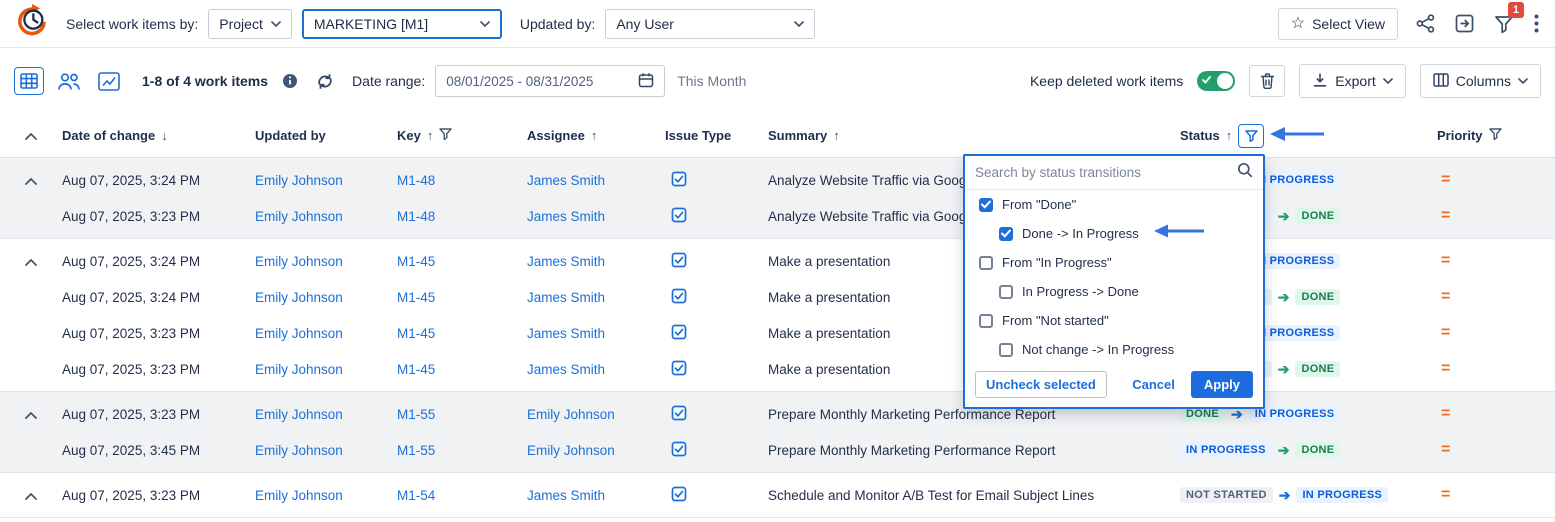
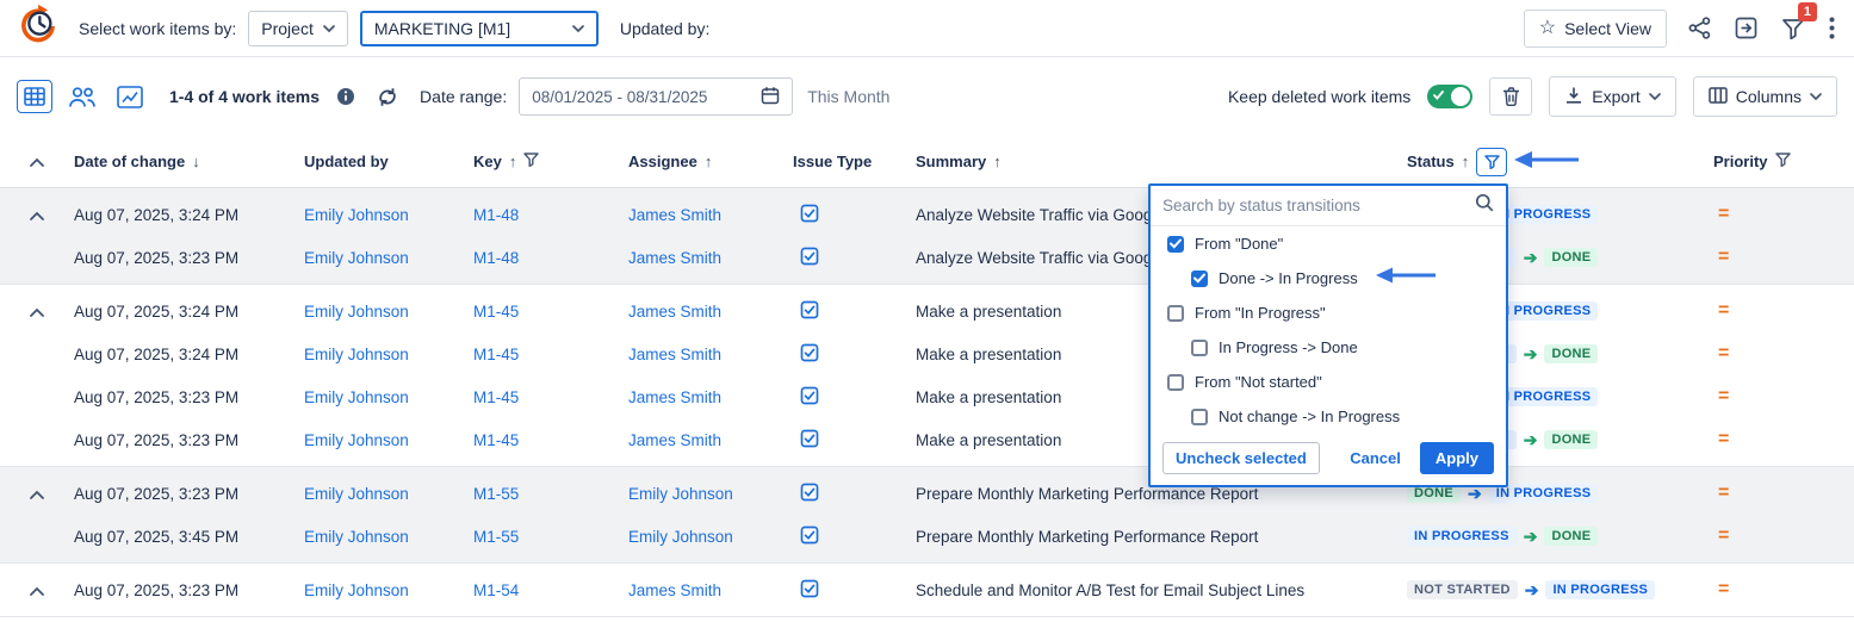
  Select work items by:
  Project
  MARKETING [M1]
  Updated by:
- Any User
  ☆
  Select View
  1
- 1-8 of 4 work items
+ 1-4 of 4 work items
  Date range:
  08/01/2025 - 08/31/2025
  This Month
  Keep deleted work items
  Export
  Columns
  Date of change
  ↓
  Updated by
  Key
  ↑
  Assignee
  ↑
  Issue Type
  Summary
  ↑
  Status
  ↑
  Priority
  Aug 07, 2025, 3:24 PM
  Emily Johnson
  M1-48
  James Smith
  Analyze Website Traffic via Goo
  PROGRESS
  =
  Aug 07, 2025, 3:23 PM
  Emily Johnson
  M1-48
  James Smith
  Analyze Website Traffic via Goo
  ➔
  DONE
  =
  Aug 07, 2025, 3:24 PM
  Emily Johnson
  M1-45
  James Smith
  Make a presentation
  PROGRESS
  =
  Aug 07, 2025, 3:24 PM
  Emily Johnson
  M1-45
  James Smith
  Make a presentation
  ➔
  DONE
  =
  Aug 07, 2025, 3:23 PM
  Emily Johnson
  M1-45
  James Smith
  Make a presentation
  PROGRESS
  =
  Aug 07, 2025, 3:23 PM
  Emily Johnson
  M1-45
  James Smith
  Make a presentation
  ➔
  DONE
  =
  Aug 07, 2025, 3:23 PM
  Emily Johnson
  M1-55
  Emily Johnson
  Prepare Monthly Marketing Performance Report
  DONE
  ➔
  IN PROGRESS
  =
  Aug 07, 2025, 3:45 PM
  Emily Johnson
  M1-55
  Emily Johnson
  Prepare Monthly Marketing Performance Report
  IN PROGRESS
  ➔
  DONE
  =
  Aug 07, 2025, 3:23 PM
  Emily Johnson
  M1-54
  James Smith
  Schedule and Monitor A/B Test for Email Subject Lines
  NOT STARTED
  ➔
  IN PROGRESS
  =
  Search by status transitions
  From "Done"
  Done -> In Progress
  From "In Progress"
  In Progress -> Done
  From "Not started"
  Not change -> In Progress
  Uncheck selected
  Cancel
  Apply
